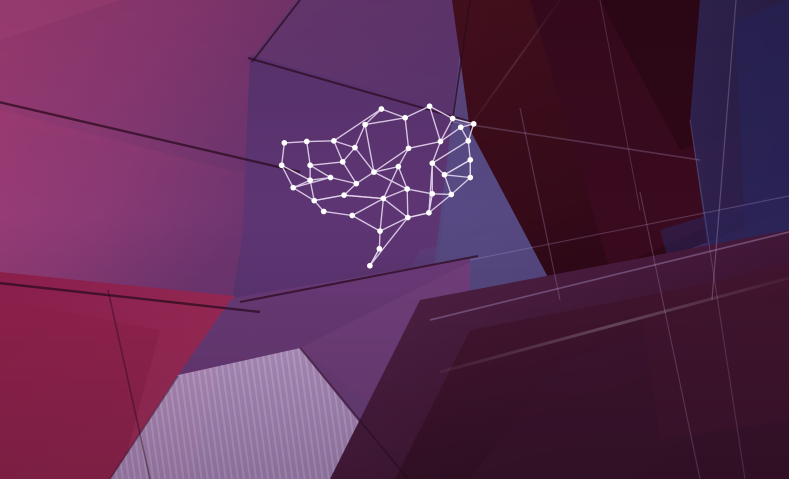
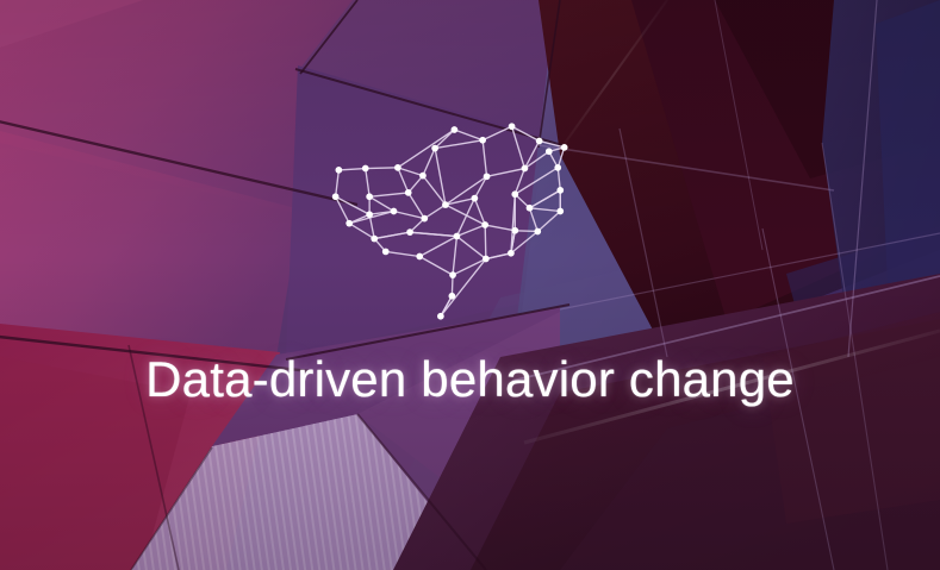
+ Data-driven behavior change
